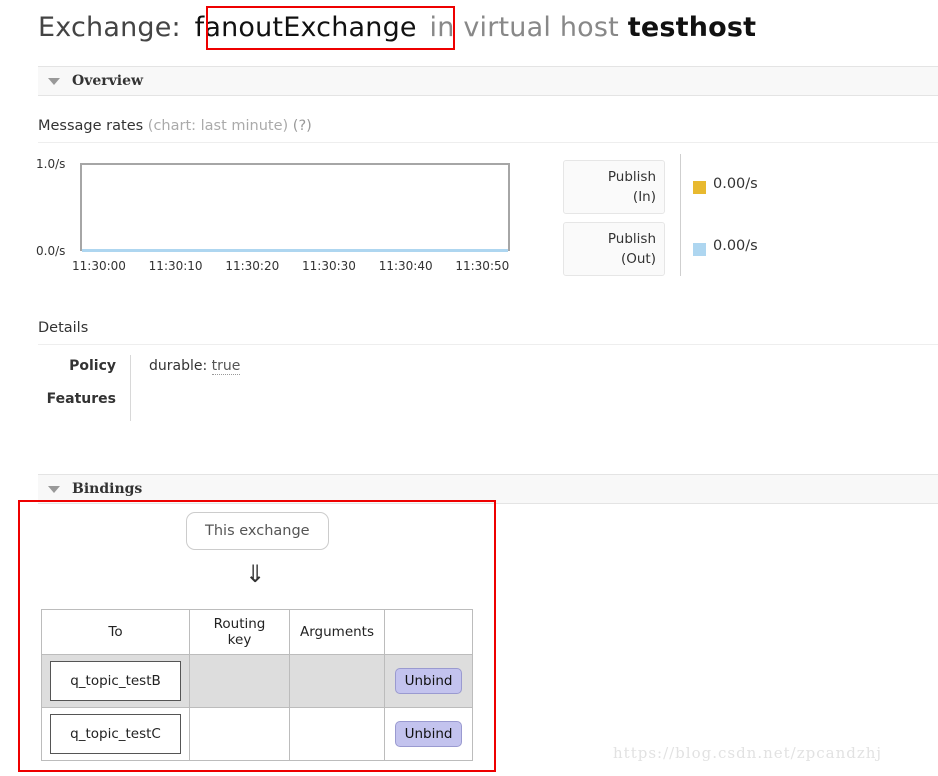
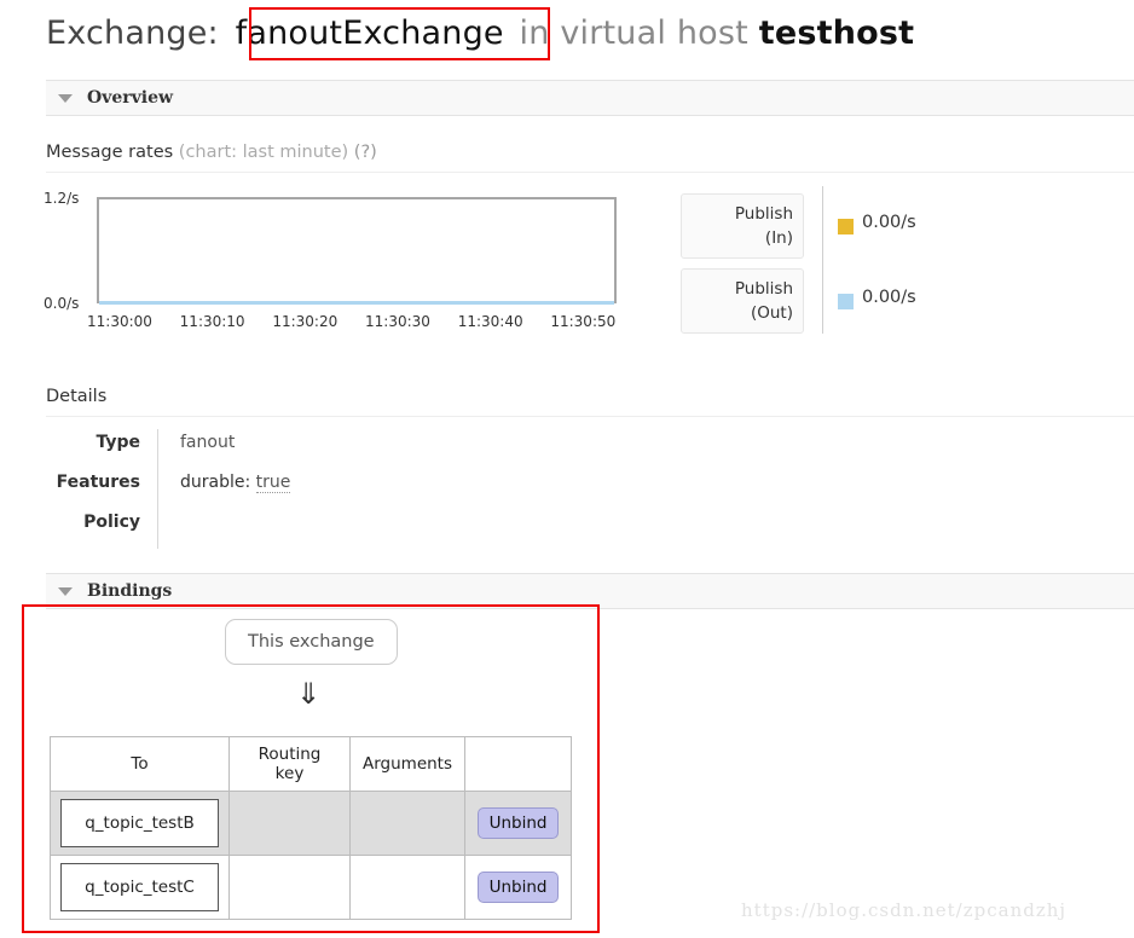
  Exchange: fanoutExchange in virtual host testhost
  Overview
  Message rates (chart: last minute) (?)
- 1.0/s
+ 1.2/s
  0.0/s
  11:30:00
  11:30:10
  11:30:20
  11:30:30
  11:30:40
  11:30:50
  Publish
  (In)
  0.00/s
  Publish
  (Out)
  0.00/s
  Details
+ Type
+ fanout
- Policy
+ Features
  durable: true
- Features
+ Policy
  Bindings
  This exchange
  ⇓
  To	Routing key	Arguments
  q_topic_testB			Unbind
  q_topic_testC			Unbind
  https://blog.csdn.net/zpcandzhj
